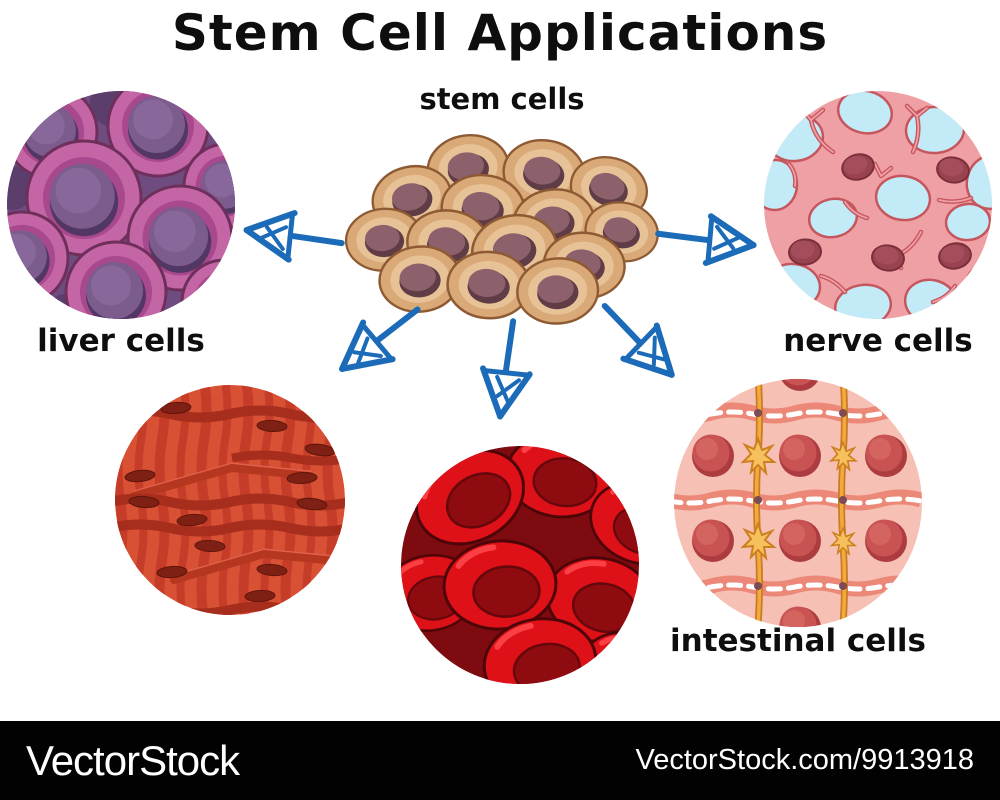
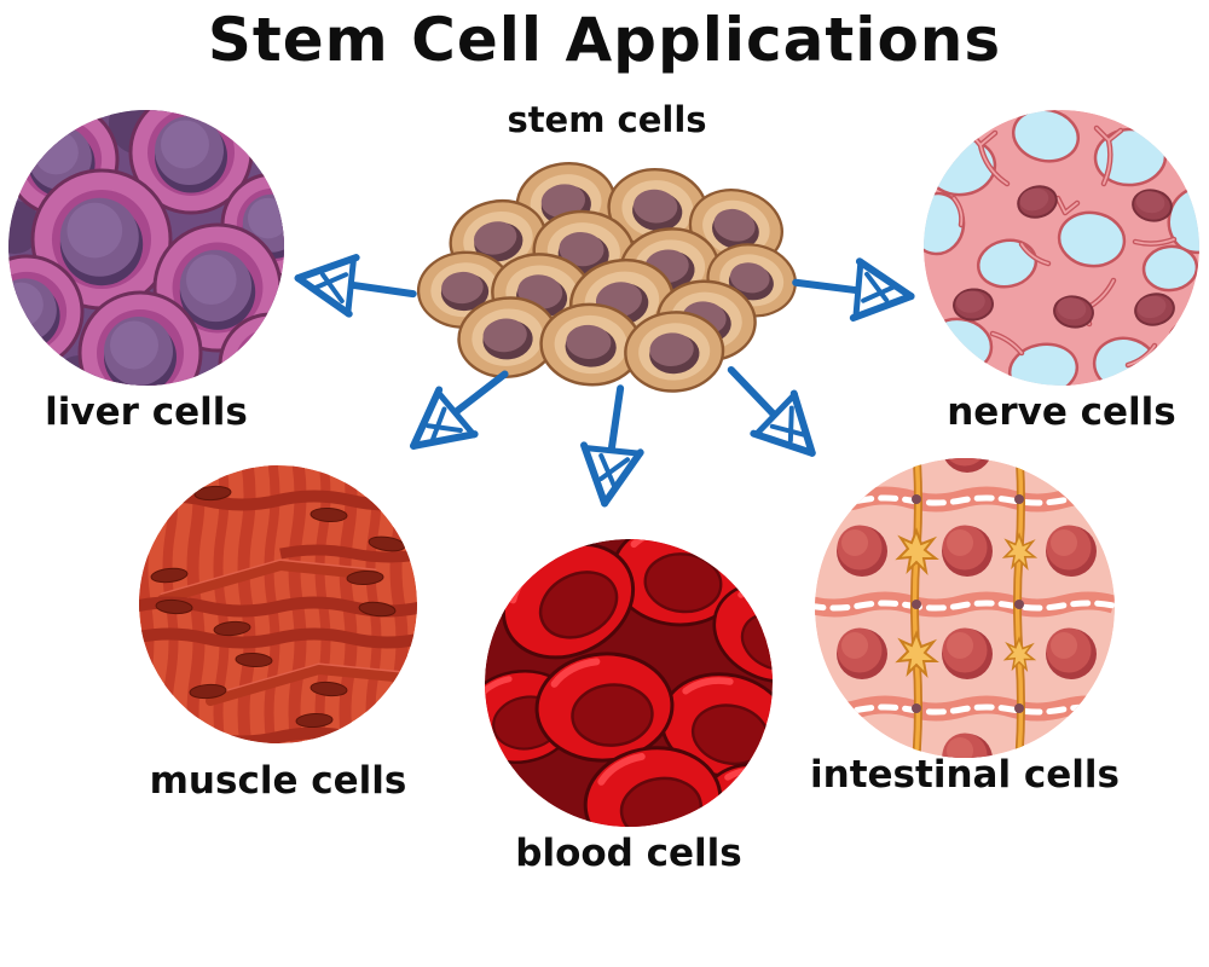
  Stem Cell Applications
  stem cells
  liver cells
  nerve cells
+ muscle cells
+ blood cells
  intestinal cells
- VectorStock
- VectorStock.com/9913918
